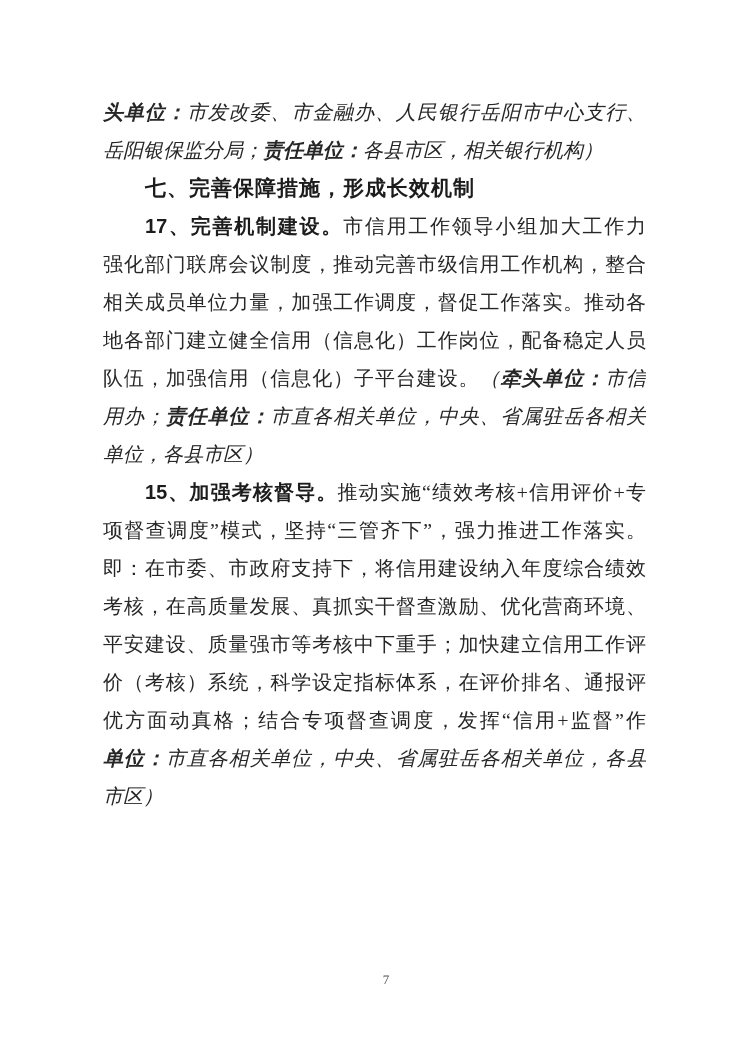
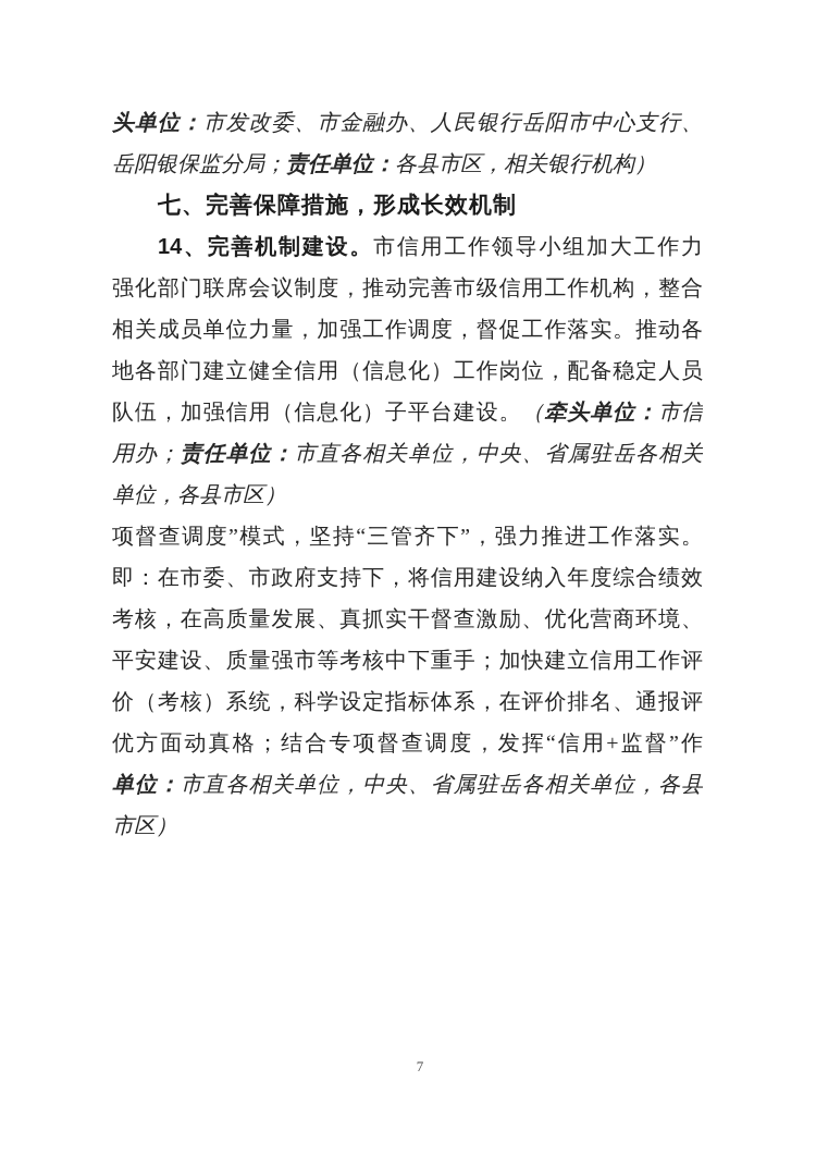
  头单位：市发改委、市金融办、人民银行岳阳市中心支行、
  岳阳银保监分局；责任单位：各县市区，相关银行机构）
  七、完善保障措施，形成长效机制
- 17、完善机制建设。市信用工作领导小组加大工作力
+ 14、完善机制建设。市信用工作领导小组加大工作力
  强化部门联席会议制度，推动完善市级信用工作机构，整合
  相关成员单位力量，加强工作调度，督促工作落实。推动各
  地各部门建立健全信用（信息化）工作岗位，配备稳定人员
  队伍，加强信用（信息化）子平台建设。（牵头单位：市信
  用办；责任单位：市直各相关单位，中央、省属驻岳各相关
  单位，各县市区）
- 15、加强考核督导。推动实施“绩效考核+信用评价+专
  项督查调度”模式，坚持“三管齐下”，强力推进工作落实。
  即：在市委、市政府支持下，将信用建设纳入年度综合绩效
  考核，在高质量发展、真抓实干督查激励、优化营商环境、
  平安建设、质量强市等考核中下重手；加快建立信用工作评
  价（考核）系统，科学设定指标体系，在评价排名、通报评
  优方面动真格；结合专项督查调度，发挥“信用+监督”作
  单位：市直各相关单位，中央、省属驻岳各相关单位，各县
  市区）
  7
